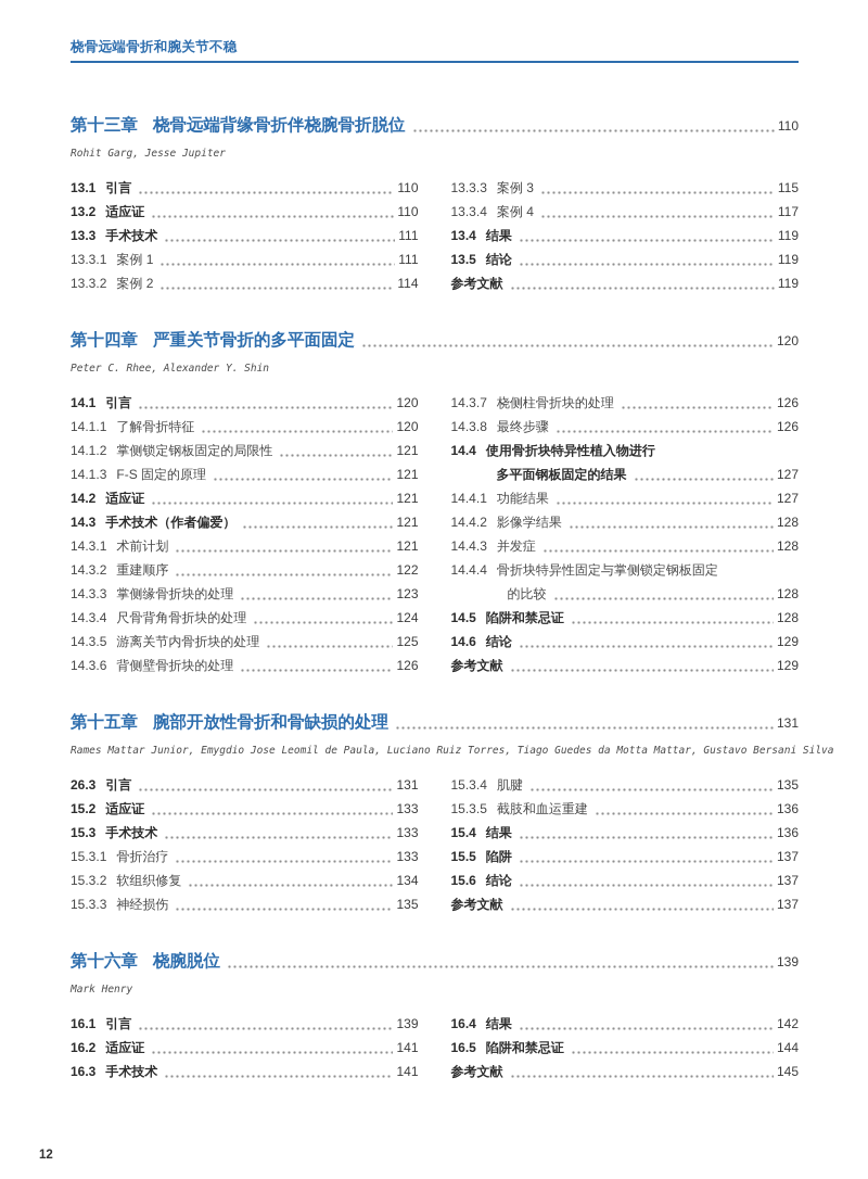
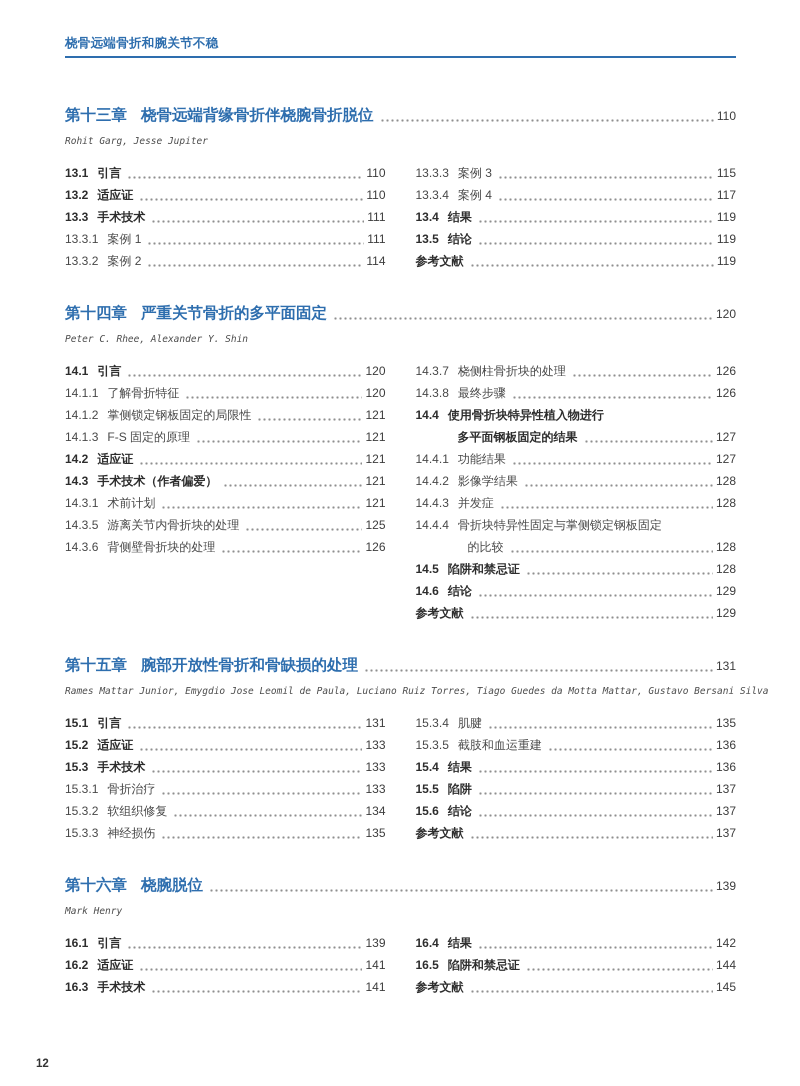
  桡骨远端骨折和腕关节不稳
  第十三章
  桡骨远端背缘骨折伴桡腕骨折脱位
  110
  Rohit Garg, Jesse Jupiter
  13.1
  引言
  110
  13.2
  适应证
  110
  13.3
  手术技术
  111
  13.3.1
  案例 1
  111
  13.3.2
  案例 2
  114
  13.3.3
  案例 3
  115
  13.3.4
  案例 4
  117
  13.4
  结果
  119
  13.5
  结论
  119
  参考文献
  119
  第十四章
  严重关节骨折的多平面固定
  120
  Peter C. Rhee, Alexander Y. Shin
  14.1
  引言
  120
  14.1.1
  了解骨折特征
  120
  14.1.2
  掌侧锁定钢板固定的局限性
  121
  14.1.3
  F-S 固定的原理
  121
  14.2
  适应证
  121
  14.3
  手术技术（作者偏爱）
  121
  14.3.1
  术前计划
  121
- 14.3.2
- 重建顺序
- 122
- 14.3.3
- 掌侧缘骨折块的处理
- 123
- 14.3.4
- 尺骨背角骨折块的处理
- 124
  14.3.5
  游离关节内骨折块的处理
  125
  14.3.6
  背侧壁骨折块的处理
  126
  14.3.7
  桡侧柱骨折块的处理
  126
  14.3.8
  最终步骤
  126
  14.4
  使用骨折块特异性植入物进行
  多平面钢板固定的结果
  127
  14.4.1
  功能结果
  127
  14.4.2
  影像学结果
  128
  14.4.3
  并发症
  128
  14.4.4
  骨折块特异性固定与掌侧锁定钢板固定
  的比较
  128
  14.5
  陷阱和禁忌证
  128
  14.6
  结论
  129
  参考文献
  129
  第十五章
  腕部开放性骨折和骨缺损的处理
  131
  Rames Mattar Junior, Emygdio Jose Leomil de Paula, Luciano Ruiz Torres, Tiago Guedes da Motta Mattar, Gustavo Bersani Silva
- 26.3
+ 15.1
  引言
  131
  15.2
  适应证
  133
  15.3
  手术技术
  133
  15.3.1
  骨折治疗
  133
  15.3.2
  软组织修复
  134
  15.3.3
  神经损伤
  135
  15.3.4
  肌腱
  135
  15.3.5
  截肢和血运重建
  136
  15.4
  结果
  136
  15.5
  陷阱
  137
  15.6
  结论
  137
  参考文献
  137
  第十六章
  桡腕脱位
  139
  Mark Henry
  16.1
  引言
  139
  16.2
  适应证
  141
  16.3
  手术技术
  141
  16.4
  结果
  142
  16.5
  陷阱和禁忌证
  144
  参考文献
  145
  12
